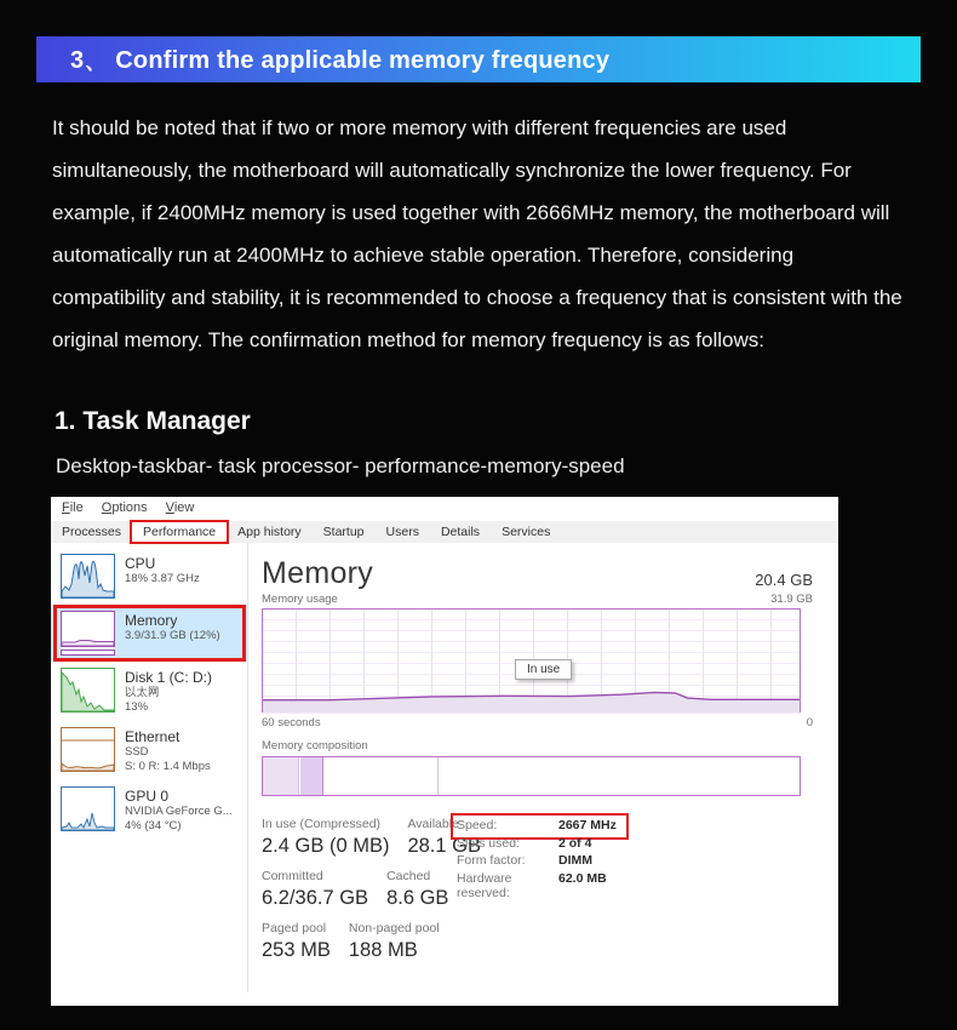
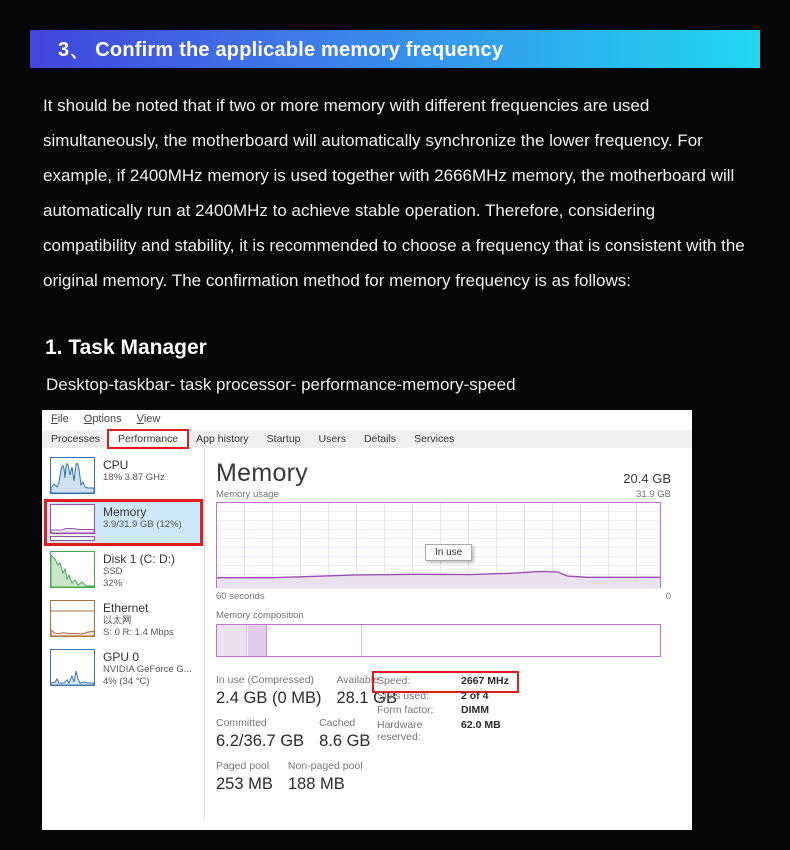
  3、 Confirm the applicable memory frequency
  It should be noted that if two or more memory with different frequencies are used simultaneously, the motherboard will automatically synchronize the lower frequency. For example, if 2400MHz memory is used together with 2666MHz memory, the motherboard will automatically run at 2400MHz to achieve stable operation. Therefore, considering compatibility and stability, it is recommended to choose a frequency that is consistent with the original memory. The confirmation method for memory frequency is as follows:
  1. Task Manager
  Desktop-taskbar- task processor- performance-memory-speed
  File
  Options
  View
  Processes
  Performance
  App history
  Startup
  Users
  Details
  Services
  CPU
  18% 3.87 GHz
  Memory
  3.9/31.9 GB (12%)
  Disk 1 (C: D:)
- 以太网
+ SSD
- 13%
+ 32%
  Ethernet
- SSD
+ 以太网
  S: 0 R: 1.4 Mbps
  GPU 0
  NVIDIA GeForce G...
  4% (34 °C)
  Memory
  20.4 GB
  Memory usage
  31.9 GB
  In use
  60 seconds
  0
  Memory composition
  In use (Compressed)
  2.4 GB (0 MB)
  Available
  28.1 GB
  Committed
  6.2/36.7 GB
  Cached
  8.6 GB
  Paged pool
  253 MB
  Non-paged pool
  188 MB
  Speed:
  2667 MHz
  Slots used:
  2 of 4
  Form factor:
  DIMM
  Hardware reserved:
  62.0 MB
